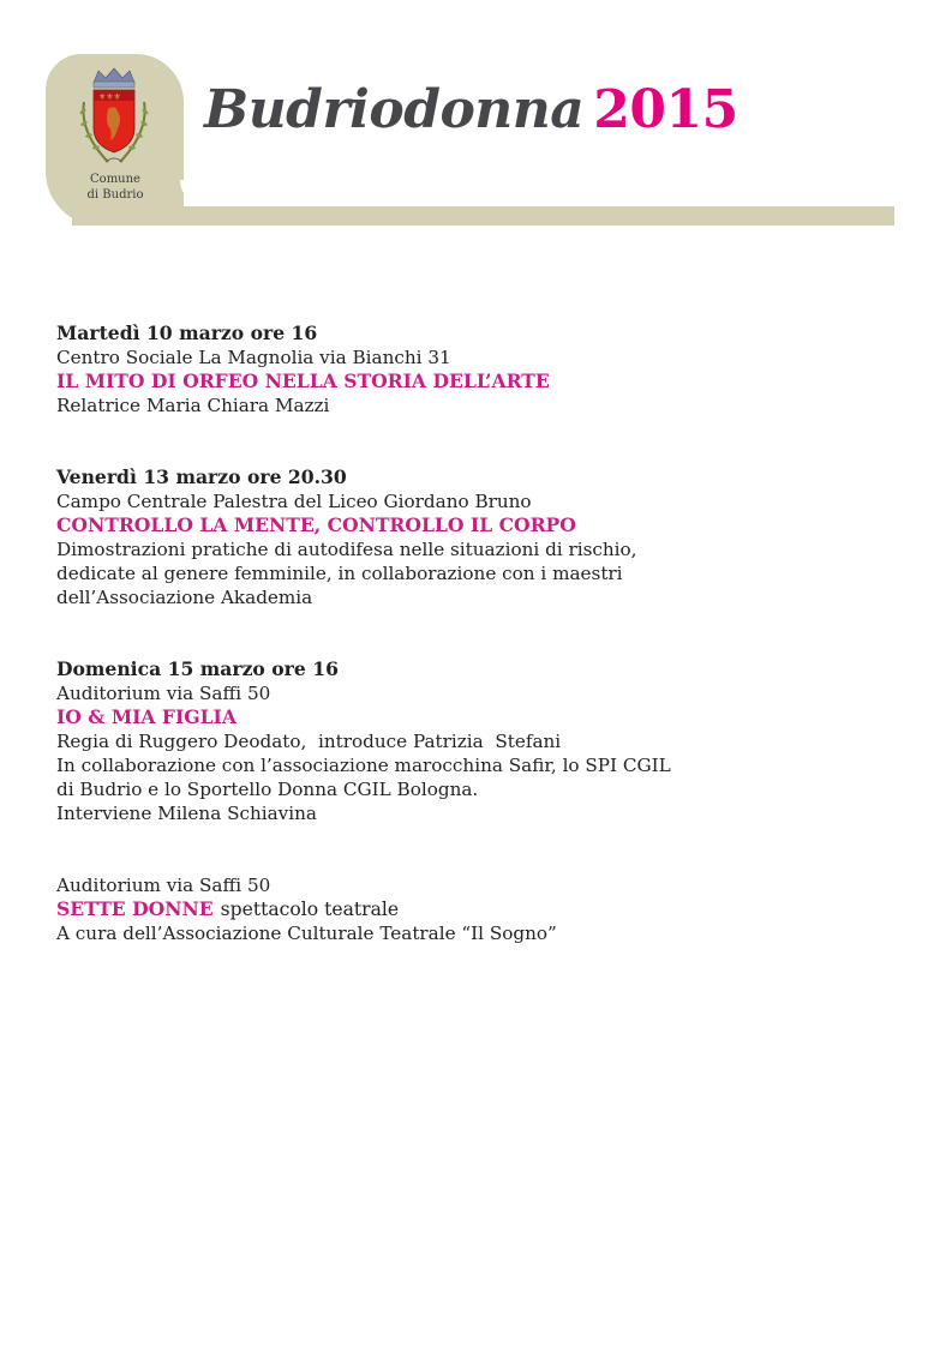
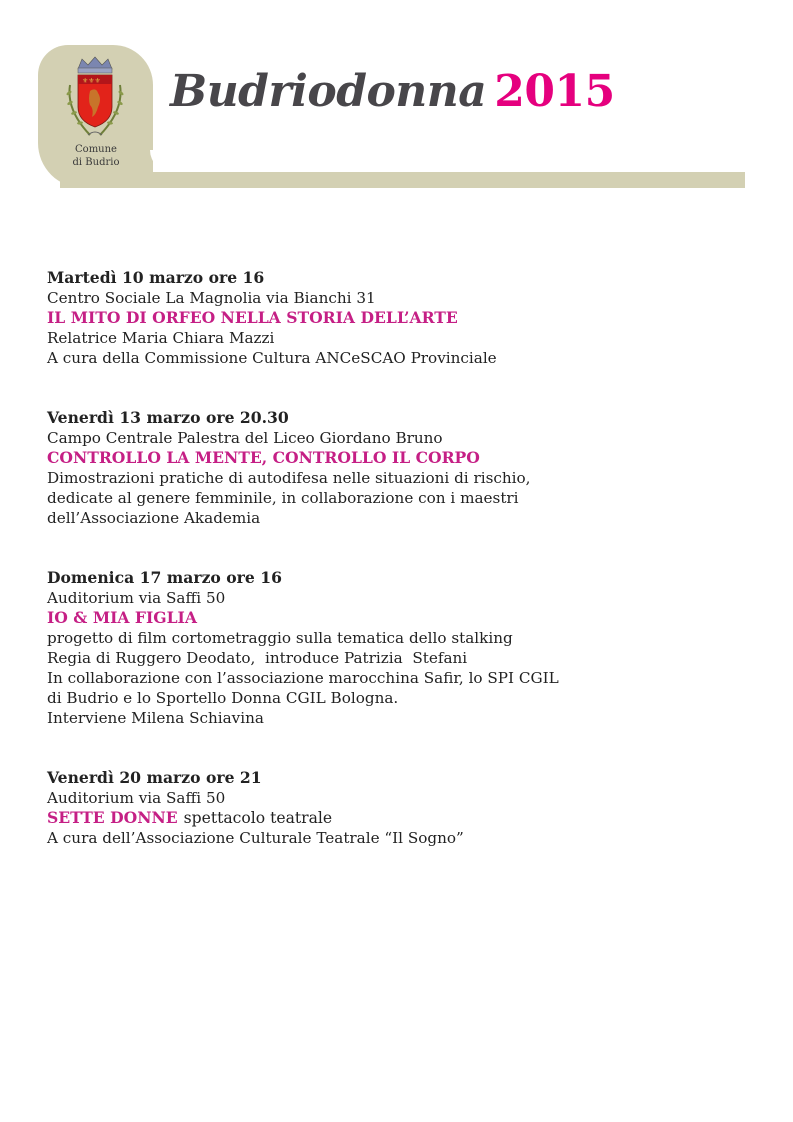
  ⚜⚜⚜
  Comune
  di Budrio
  Budriodonna 2015
  Martedì 10 marzo ore 16
  Centro Sociale La Magnolia via Bianchi 31
  IL MITO DI ORFEO NELLA STORIA DELL’ARTE
  Relatrice Maria Chiara Mazzi
+ A cura della Commissione Cultura ANCeSCAO Provinciale
  Venerdì 13 marzo ore 20.30
  Campo Centrale Palestra del Liceo Giordano Bruno
  CONTROLLO LA MENTE, CONTROLLO IL CORPO
  Dimostrazioni pratiche di autodifesa nelle situazioni di rischio,
  dedicate al genere femminile, in collaborazione con i maestri
  dell’Associazione Akademia
- Domenica 15 marzo ore 16
+ Domenica 17 marzo ore 16
  Auditorium via Saffi 50
  IO & MIA FIGLIA
+ progetto di film cortometraggio sulla tematica dello stalking
  Regia di Ruggero Deodato, introduce Patrizia Stefani
  In collaborazione con l’associazione marocchina Safir, lo SPI CGIL
  di Budrio e lo Sportello Donna CGIL Bologna.
  Interviene Milena Schiavina
+ Venerdì 20 marzo ore 21
  Auditorium via Saffi 50
  SETTE DONNE spettacolo teatrale
  A cura dell’Associazione Culturale Teatrale “Il Sogno”
